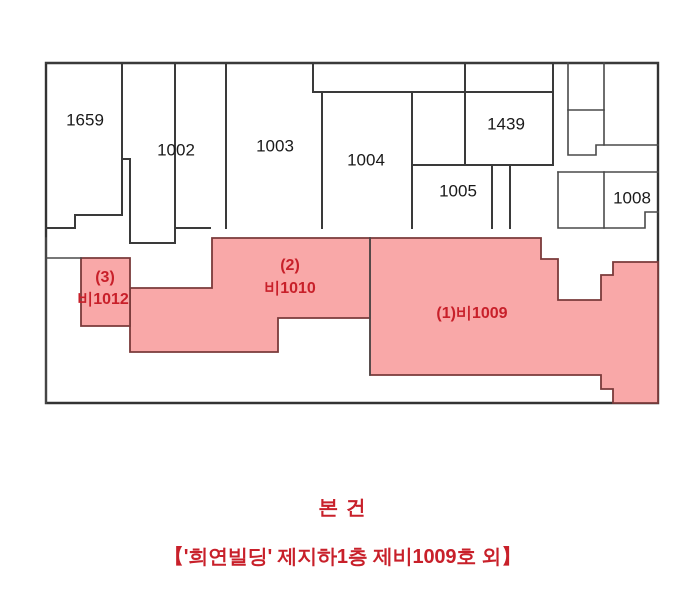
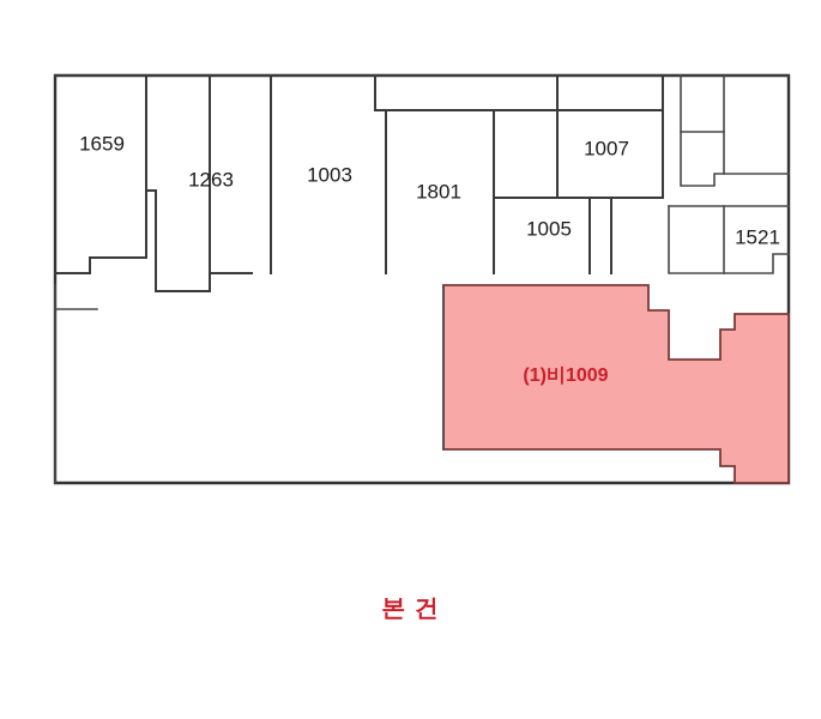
  (1)비1009
- (2)
- 비1010
- (3)
- 비1012
  1659
- 1002
+ 1263
  1003
- 1004
+ 1801
  1005
- 1439
+ 1007
- 1008
+ 1521
  본 건
- 【'희연빌딩' 제지하1층 제비1009호 외】
